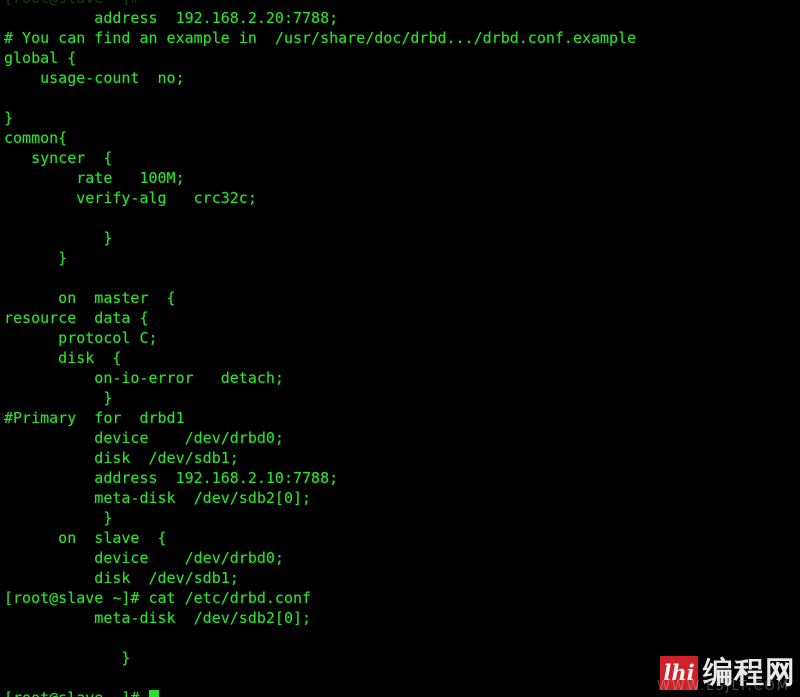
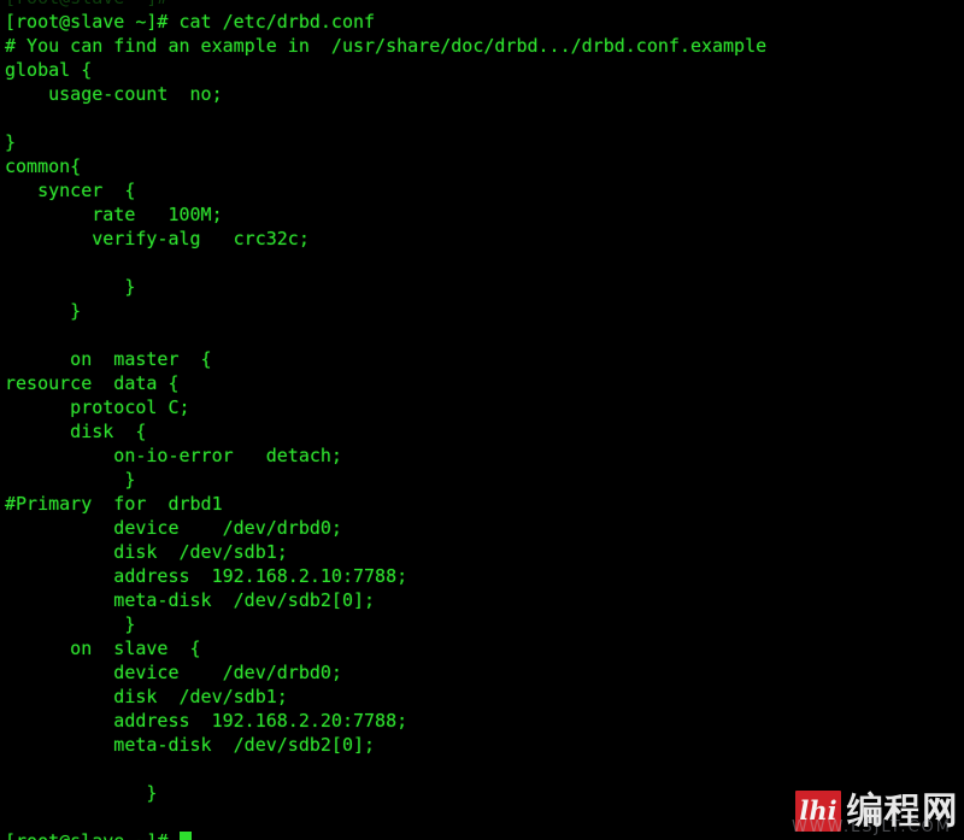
- address 192.168.2.20:7788;
+ [root@slave ~]# cat /etc/drbd.conf
  # You can find an example in /usr/share/doc/drbd.../drbd.conf.example
  global {
  usage-count no;
  }
  common{
  syncer {
  rate 100M;
  verify-alg crc32c;
  }
  }
  on master {
  resource data {
  protocol C;
  disk {
  on-io-error detach;
  }
  #Primary for drbd1
  device /dev/drbd0;
  disk /dev/sdb1;
  address 192.168.2.10:7788;
  meta-disk /dev/sdb2[0];
  }
  on slave {
  device /dev/drbd0;
  disk /dev/sdb1;
- [root@slave ~]# cat /etc/drbd.conf
+ address 192.168.2.20:7788;
  meta-disk /dev/sdb2[0];
  }
  lhi
  编程网
  WWW.LSJLT.COM
